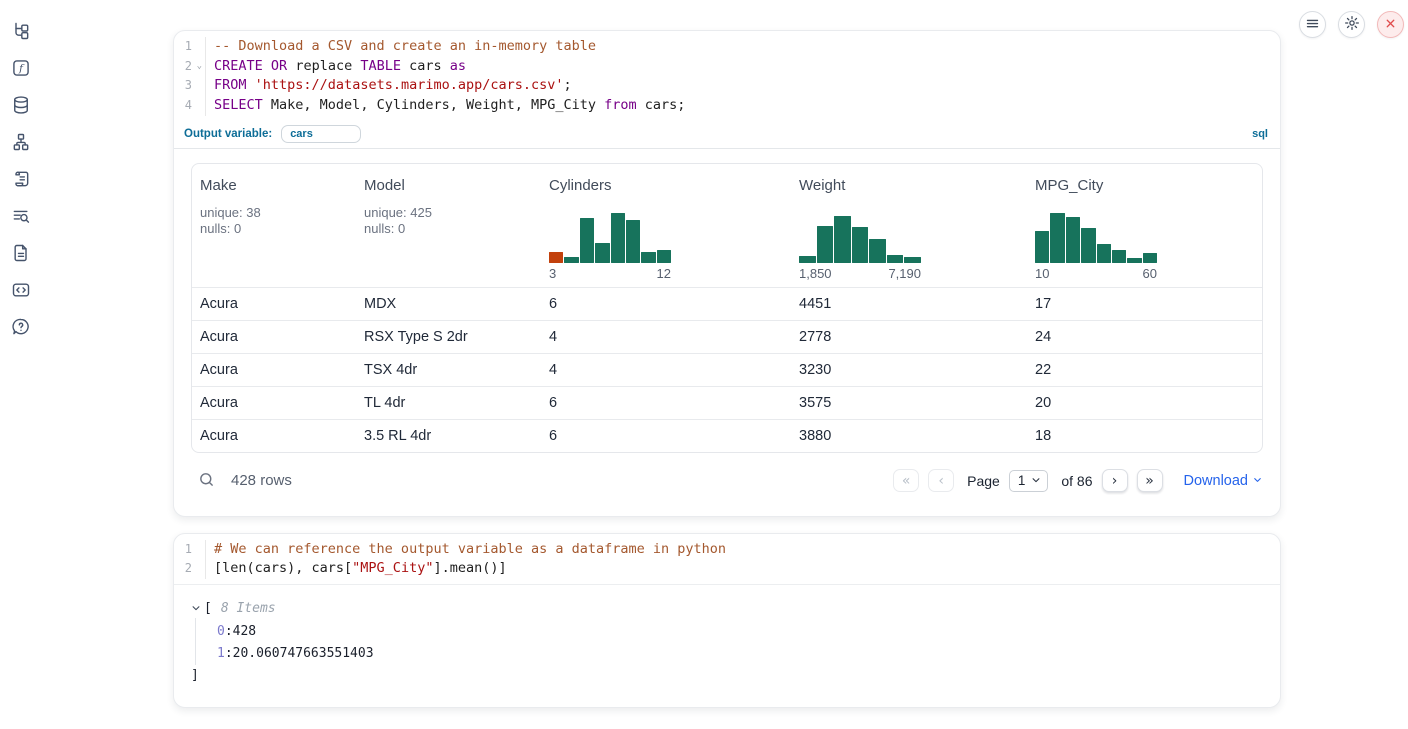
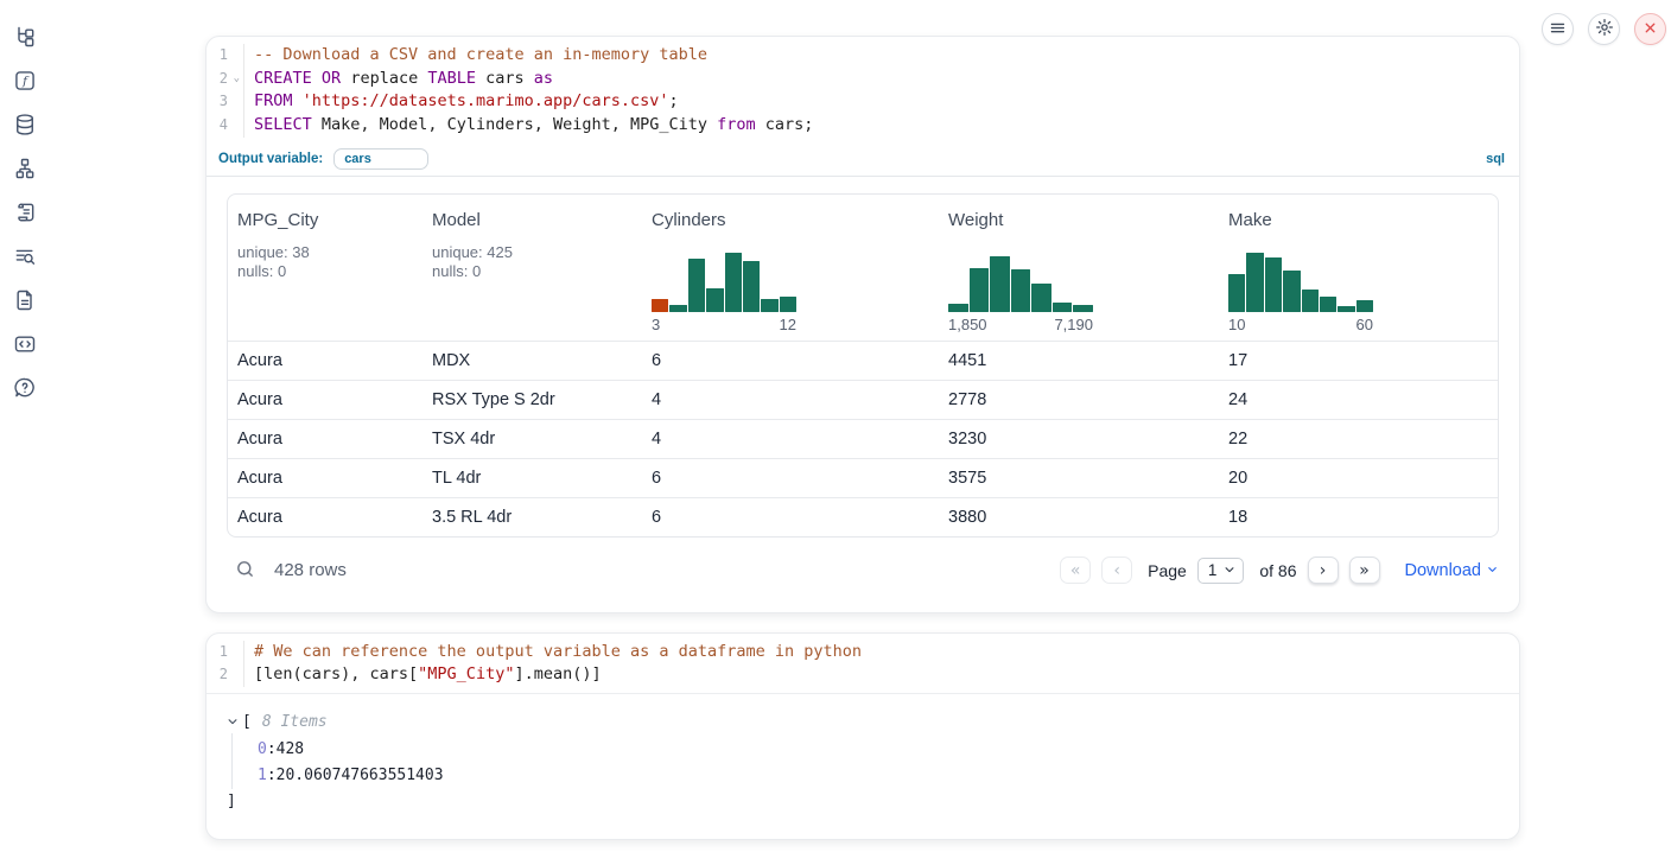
  f
  1
  2
  ⌄
  3
  4
  -- Download a CSV and create an in-memory table
  CREATE OR replace TABLE cars as
  FROM 'https://datasets.marimo.app/cars.csv';
  SELECT Make, Model, Cylinders, Weight, MPG_City from cars;
  Output variable:
  cars
  sql
- Make
+ MPG_City
  unique: 38
  nulls: 0
  Model
  unique: 425
  nulls: 0
  Cylinders
  3
  12
  Weight
  1,850
  7,190
- MPG_City
+ Make
  10
  60
  Acura
  MDX
  6
  4451
  17
  Acura
  RSX Type S 2dr
  4
  2778
  24
  Acura
  TSX 4dr
  4
  3230
  22
  Acura
  TL 4dr
  6
  3575
  20
  Acura
  3.5 RL 4dr
  6
  3880
  18
  428 rows
  «
  ‹
  Page
  1
  of 86
  ›
  »
  Download
  1
  2
  # We can reference the output variable as a dataframe in python
  [len(cars), cars["MPG_City"].mean()]
  [
  8 Items
  0
  :
  428
  1
  :
  20.060747663551403
  ]
